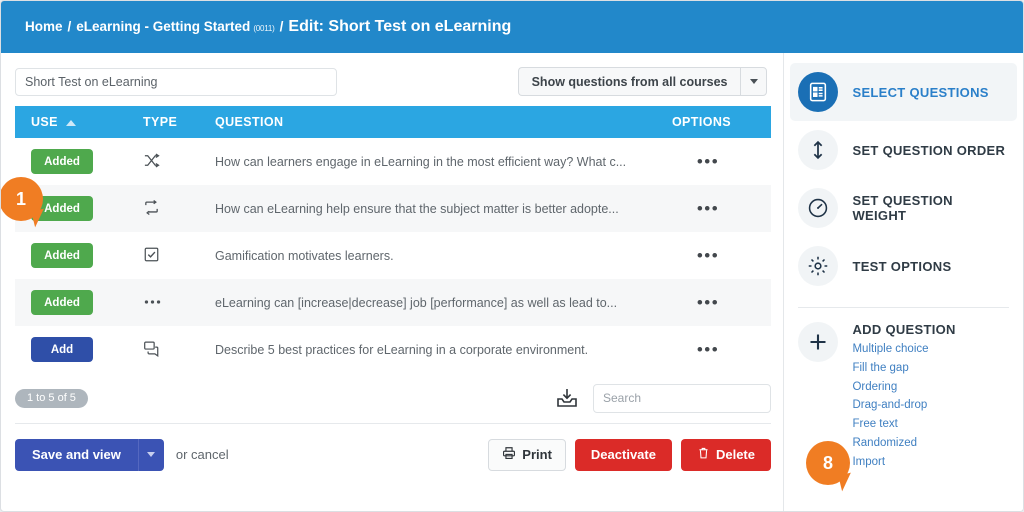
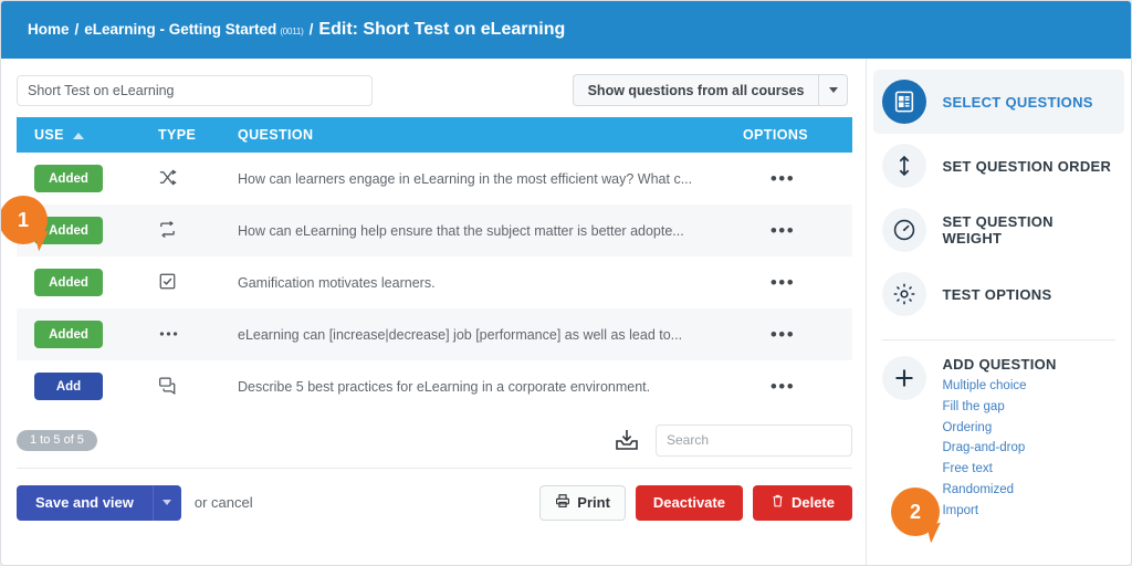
  Home
  /
  eLearning - Getting Started
  (0011)
  /
  Edit: Short Test on eLearning
  Short Test on eLearning
  Show questions from all courses
  USE	TYPE	QUESTION	OPTIONS
  Added		How can learners engage in eLearning in the most efficient way? What c...	•••
  Added		How can eLearning help ensure that the subject matter is better adopte...	•••
  Added		Gamification motivates learners.	•••
  Added		eLearning can [increase|decrease] job [performance] as well as lead to...	•••
  Add		Describe 5 best practices for eLearning in a corporate environment.	•••
  1 to 5 of 5
  Search
  Save and view
  or cancel
  Print
  Deactivate
  Delete
  1
  SELECT QUESTIONS
  SET QUESTION ORDER
  SET QUESTION WEIGHT
  TEST OPTIONS
  ADD QUESTION
  Multiple choice
  Fill the gap
  Ordering
  Drag-and-drop
  Free text
  Randomized
  Import
- 8
+ 2
